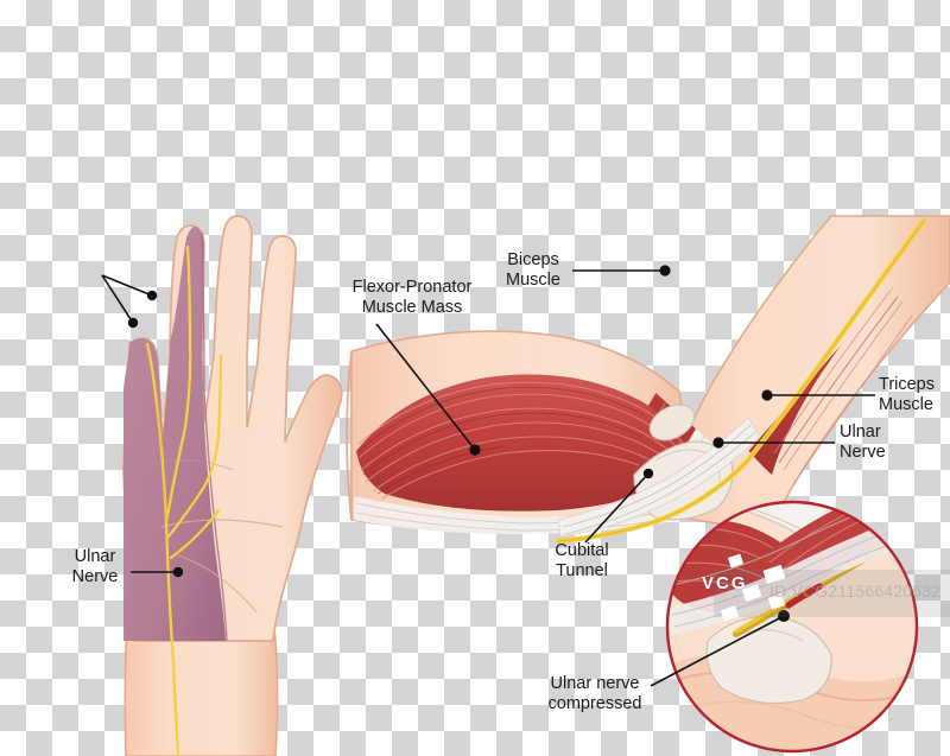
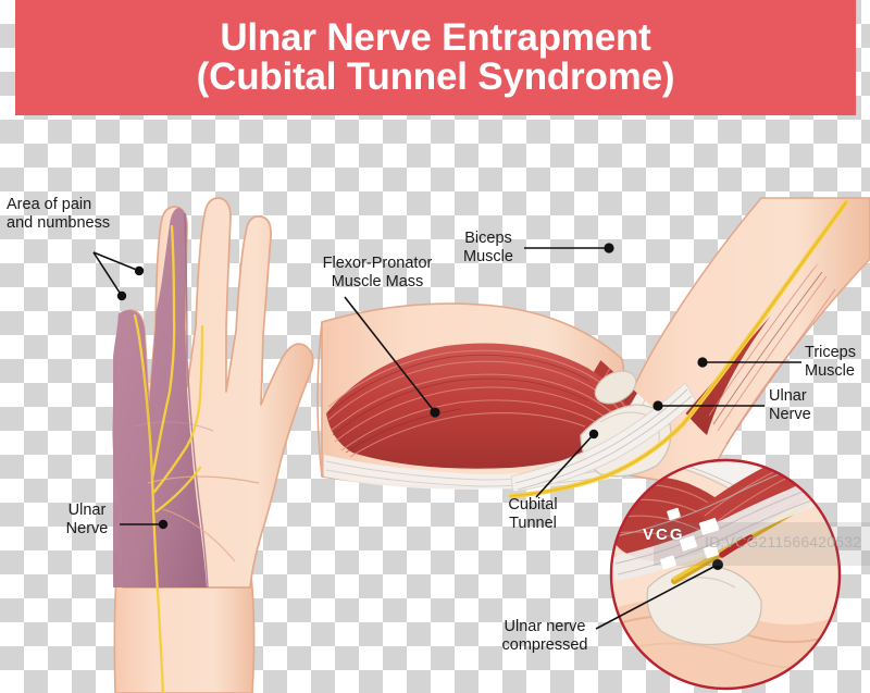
+ Ulnar Nerve Entrapment
+ (Cubital Tunnel Syndrome)
+ Area of pain
+ and numbness
  Ulnar
  Nerve
  Flexor-Pronator
  Muscle Mass
  Biceps
  Muscle
  Triceps
  Muscle
  Ulnar
  Nerve
  Cubital
  Tunnel
  Ulnar nerve
  compressed
  VCG
  ID:VCG211566420532
